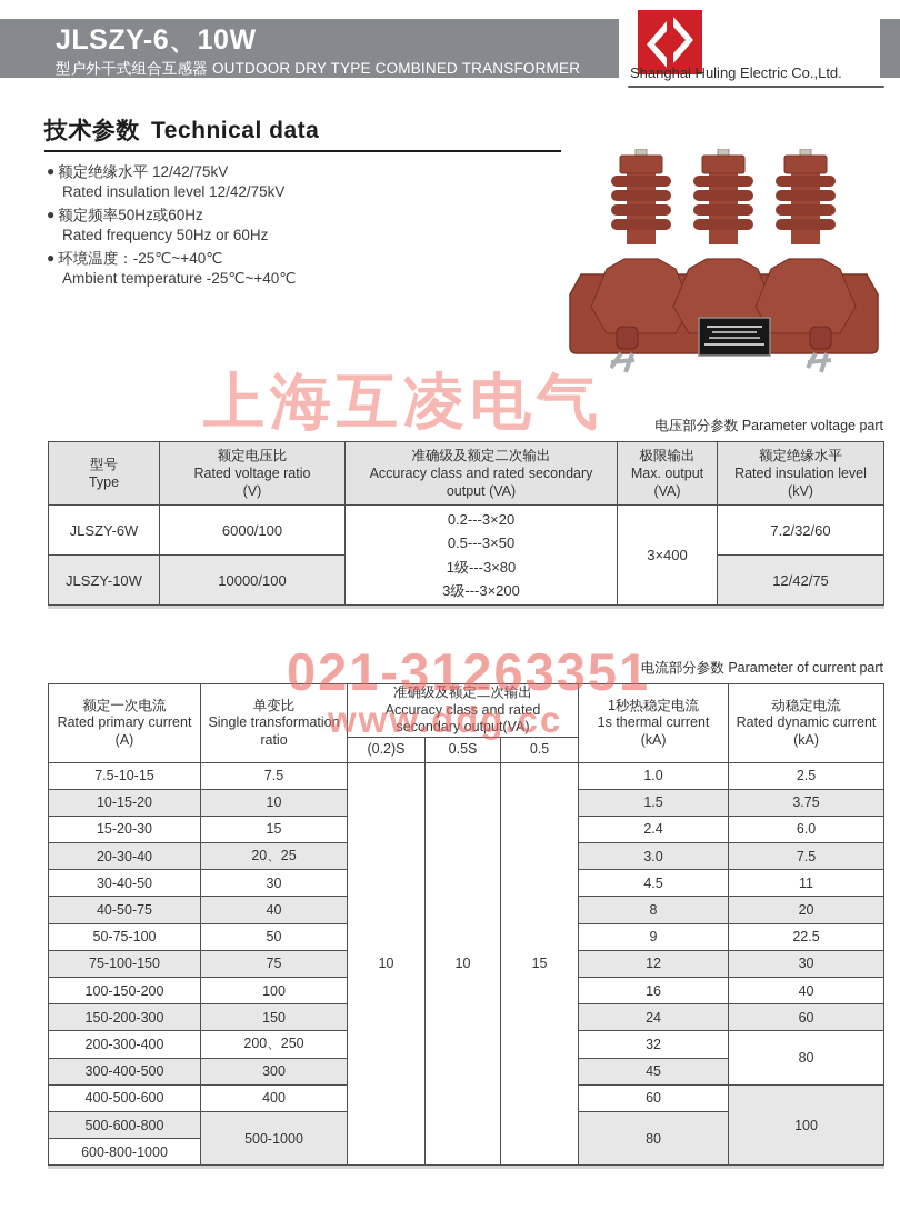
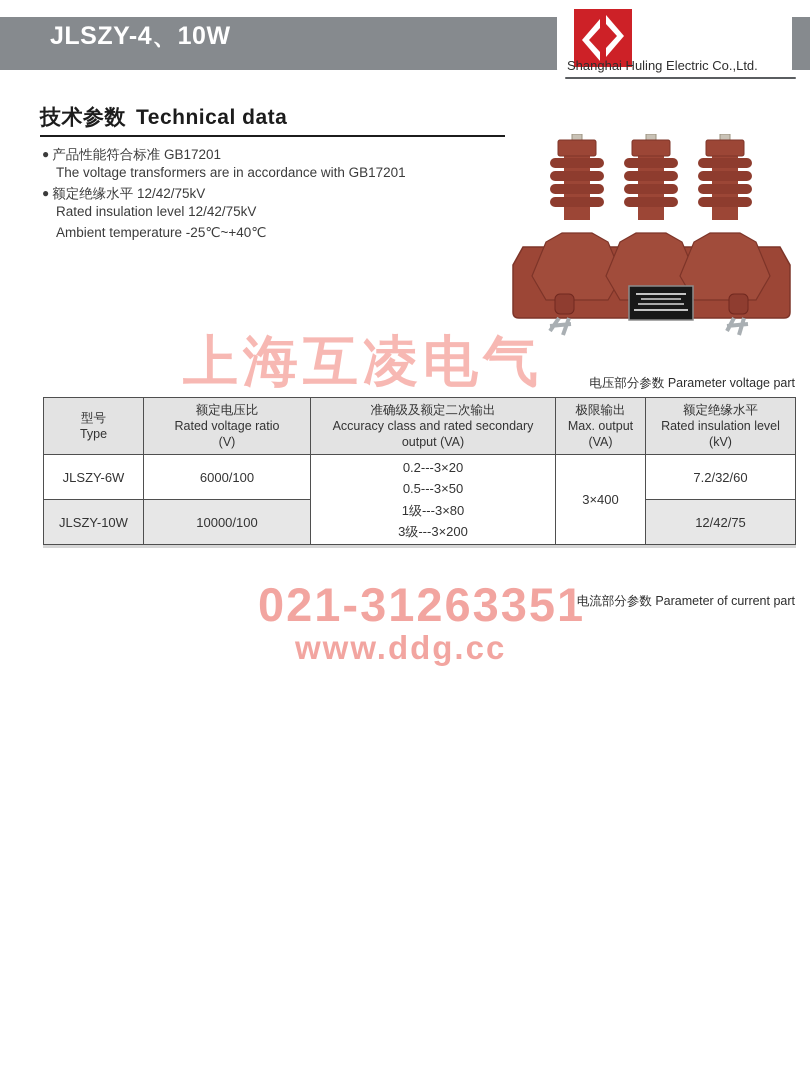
- JLSZY-6、10W
+ JLSZY-4、10W
- 型户外干式组合互感器 OUTDOOR DRY TYPE COMBINED TRANSFORMER
  Shanghai Huling Electric Co.,Ltd.
  技术参数 Technical data
+ 产品性能符合标准 GB17201
+ The voltage transformers are in accordance with GB17201
  额定绝缘水平 12/42/75kV
  Rated insulation level 12/42/75kV
- 额定频率50Hz或60Hz
- Rated frequency 50Hz or 60Hz
- 环境温度：-25℃~+40℃
  Ambient temperature -25℃~+40℃
  上海互凌电气
  021-31263351
  www.ddg.cc
  电压部分参数 Parameter voltage part
  型号 Type	额定电压比 Rated voltage ratio (V)	准确级及额定二次输出 Accuracy class and rated secondary output (VA)	极限输出 Max. output (VA)	额定绝缘水平 Rated insulation level (kV)
  JLSZY-6W	6000/100	0.2---3×200.5---3×501级---3×803级---3×200	3×400	7.2/32/60
  JLSZY-10W	10000/100	12/42/75
  电流部分参数 Parameter of current part
- 额定一次电流 Rated primary current (A)	单变比 Single transformation ratio	准确级及额定二次输出 Accuracy class and rated secondary output(VA)	1秒热稳定电流 1s thermal current (kA)	动稳定电流 Rated dynamic current (kA)
- (0.2)S	0.5S	0.5
- 7.5-10-15	7.5	10	10	15	1.0	2.5
- 10-15-20	10	1.5	3.75
- 15-20-30	15	2.4	6.0
- 20-30-40	20、25	3.0	7.5
- 30-40-50	30	4.5	11
- 40-50-75	40	8	20
- 50-75-100	50	9	22.5
- 75-100-150	75	12	30
- 100-150-200	100	16	40
- 150-200-300	150	24	60
- 200-300-400	200、250	32	80
- 300-400-500	300	45
- 400-500-600	400	60	100
- 500-600-800	500-1000	80
- 600-800-1000
